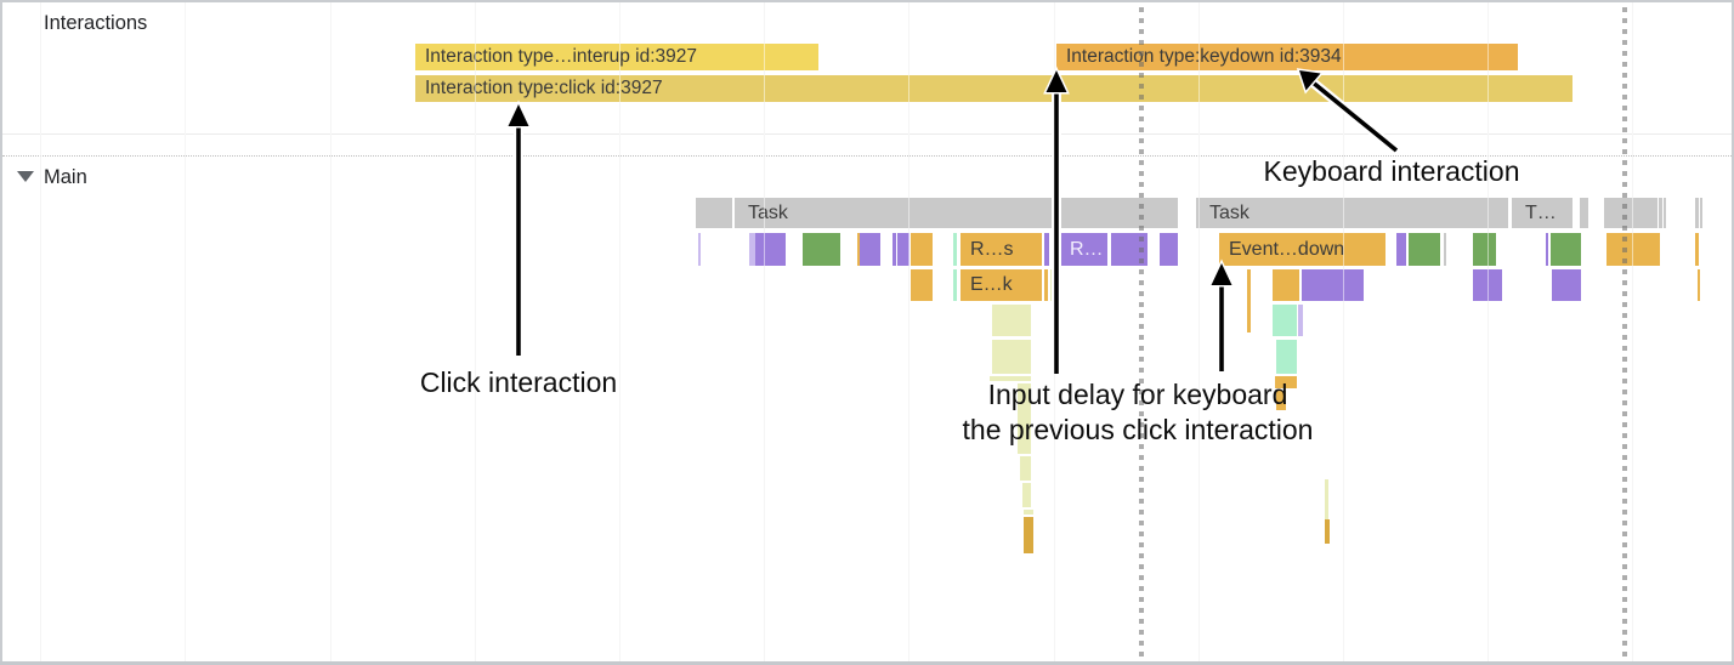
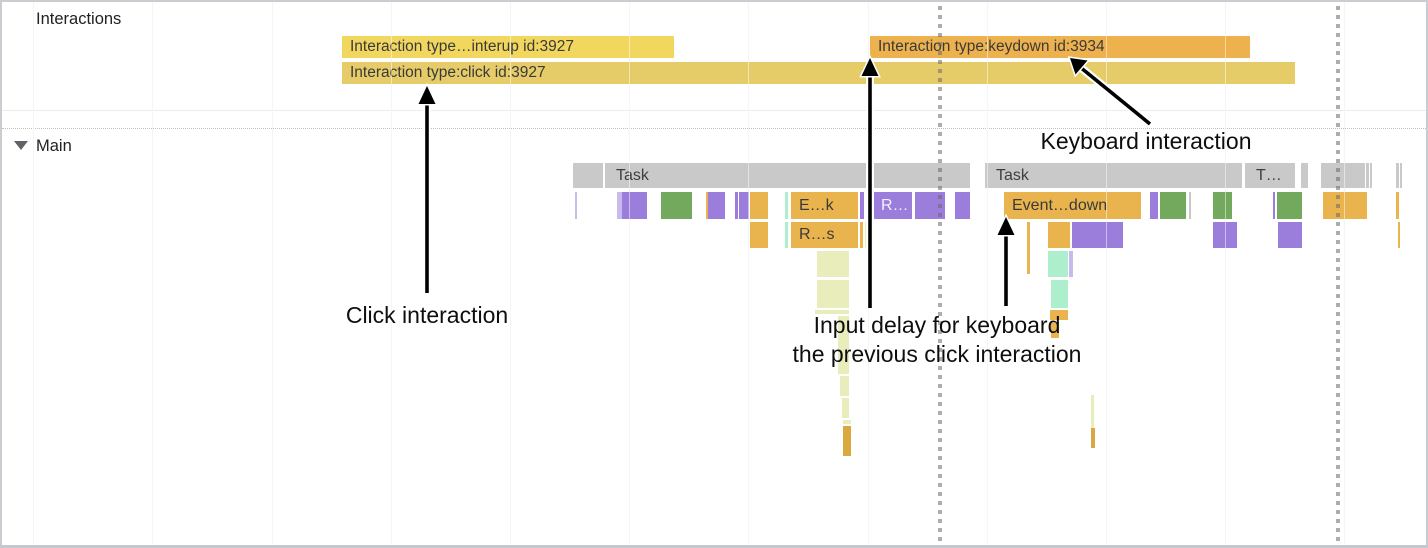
  Interactions
  Interaction type…interup id:3927
  Interactin type:keydown id:3934
  Interaction type:click id:3927
  Main
  Task
  Task
  T…
- R…s
+ E…k
  R…
  Event…down
- E…k
+ R…s
  Click interaction
  Keyboard interaction
  Input delay for keyboard
  the previous click interaction
